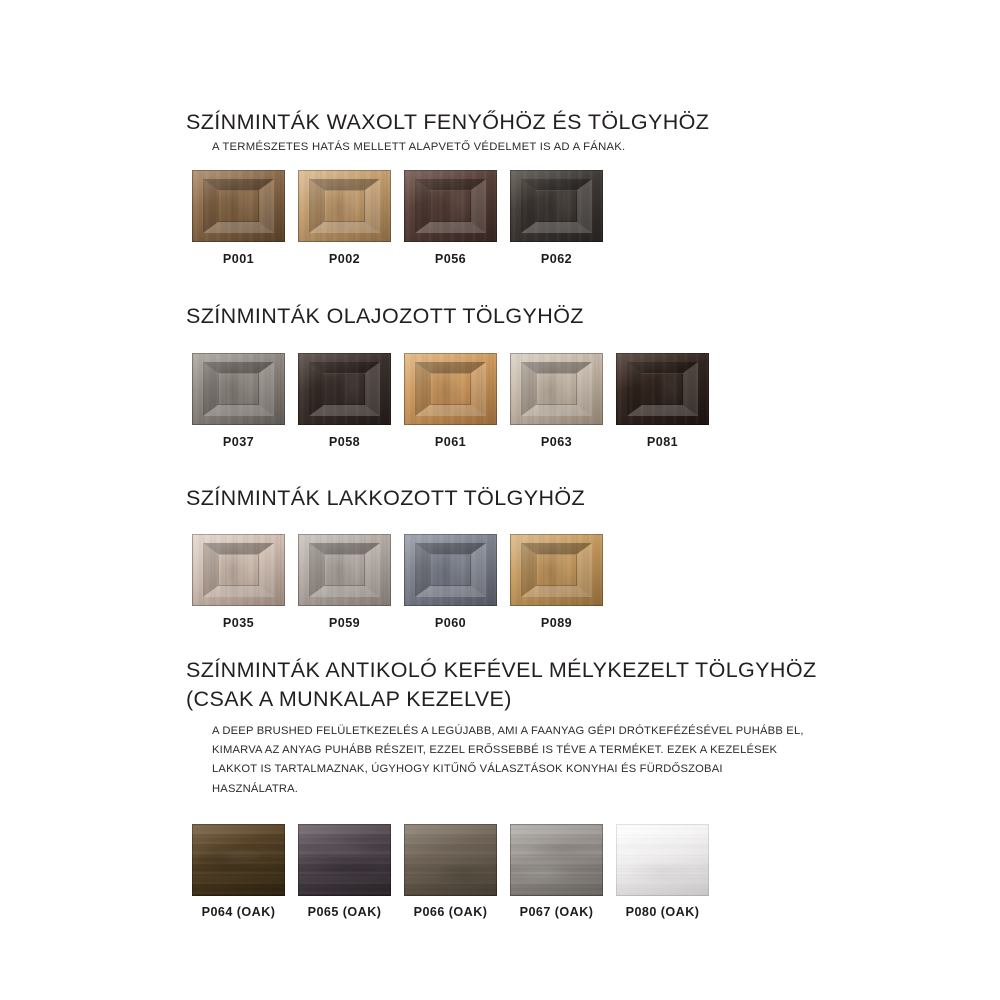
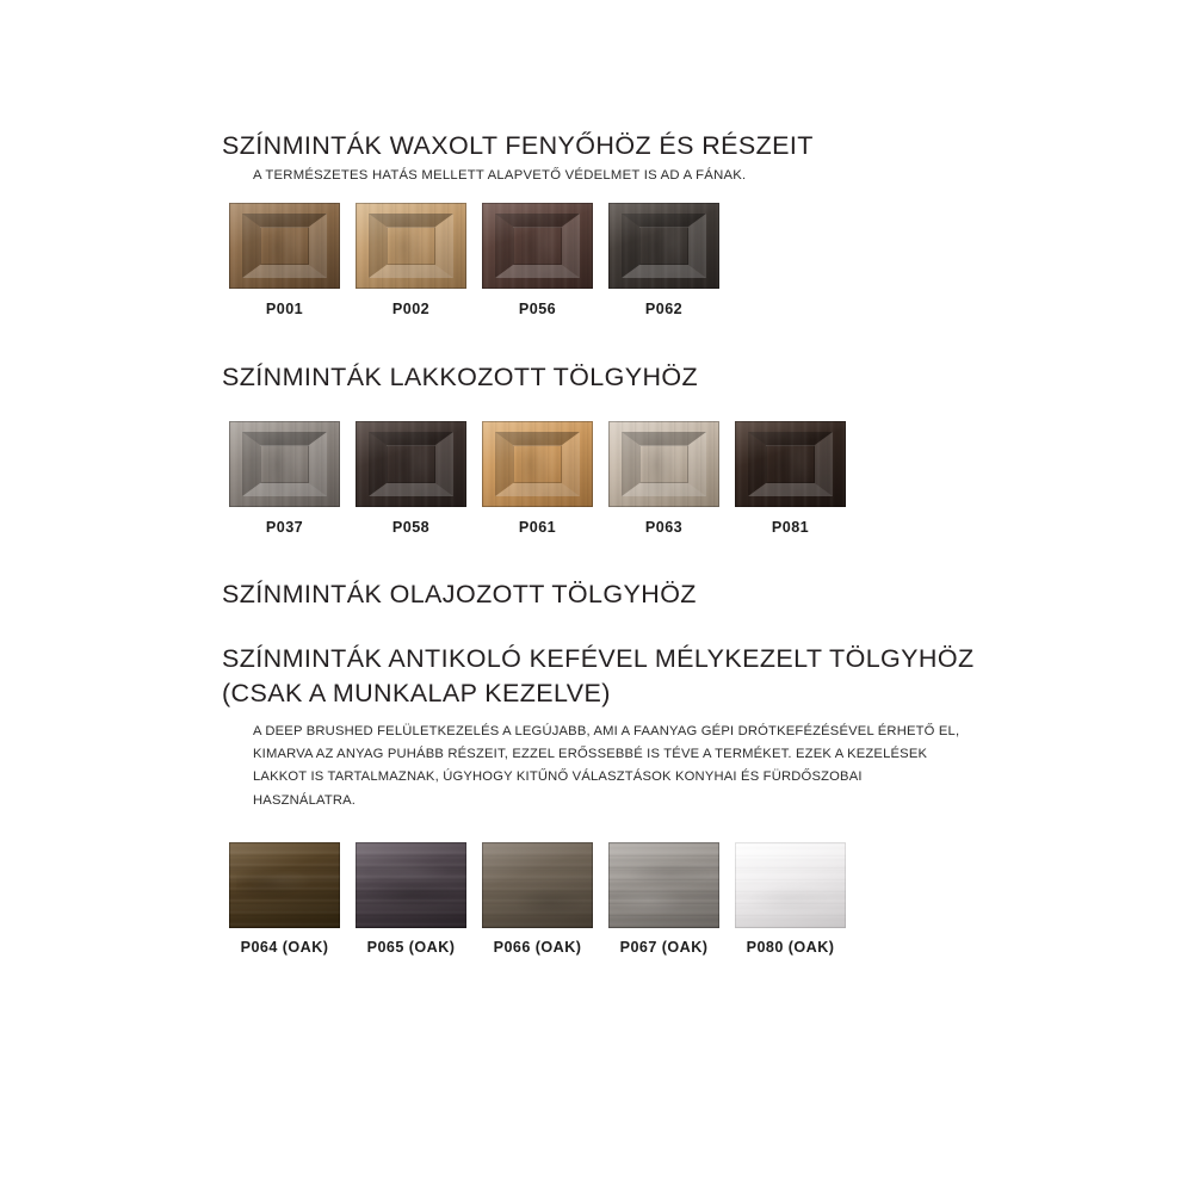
- SZÍNMINTÁK WAXOLT FENYŐHÖZ ÉS TÖLGYHÖZ
+ SZÍNMINTÁK WAXOLT FENYŐHÖZ ÉS RÉSZEIT
  A TERMÉSZETES HATÁS MELLETT ALAPVETŐ VÉDELMET IS AD A FÁNAK.
  P001
  P002
  P056
  P062
- SZÍNMINTÁK OLAJOZOTT TÖLGYHÖZ
+ SZÍNMINTÁK LAKKOZOTT TÖLGYHÖZ
  P037
  P058
  P061
  P063
  P081
- SZÍNMINTÁK LAKKOZOTT TÖLGYHÖZ
+ SZÍNMINTÁK OLAJOZOTT TÖLGYHÖZ
- P035
- P059
- P060
- P089
  SZÍNMINTÁK ANTIKOLÓ KEFÉVEL MÉLYKEZELT TÖLGYHÖZ
  (CSAK A MUNKALAP KEZELVE)
- A DEEP BRUSHED FELÜLETKEZELÉS A LEGÚJABB, AMI A FAANYAG GÉPI DRÓTKEFÉZÉSÉVEL PUHÁBB EL, KIMARVA AZ ANYAG PUHÁBB RÉSZEIT, EZZEL ERŐSSEBBÉ IS TÉVE A TERMÉKET. EZEK A KEZELÉSEK LAKKOT IS TARTALMAZNAK, ÚGYHOGY KITŰNŐ VÁLASZTÁSOK KONYHAI ÉS FÜRDŐSZOBAI HASZNÁLATRA.
+ A DEEP BRUSHED FELÜLETKEZELÉS A LEGÚJABB, AMI A FAANYAG GÉPI DRÓTKEFÉZÉSÉVEL ÉRHETŐ EL, KIMARVA AZ ANYAG PUHÁBB RÉSZEIT, EZZEL ERŐSSEBBÉ IS TÉVE A TERMÉKET. EZEK A KEZELÉSEK LAKKOT IS TARTALMAZNAK, ÚGYHOGY KITŰNŐ VÁLASZTÁSOK KONYHAI ÉS FÜRDŐSZOBAI HASZNÁLATRA.
  P064 (OAK)
  P065 (OAK)
  P066 (OAK)
  P067 (OAK)
  P080 (OAK)
